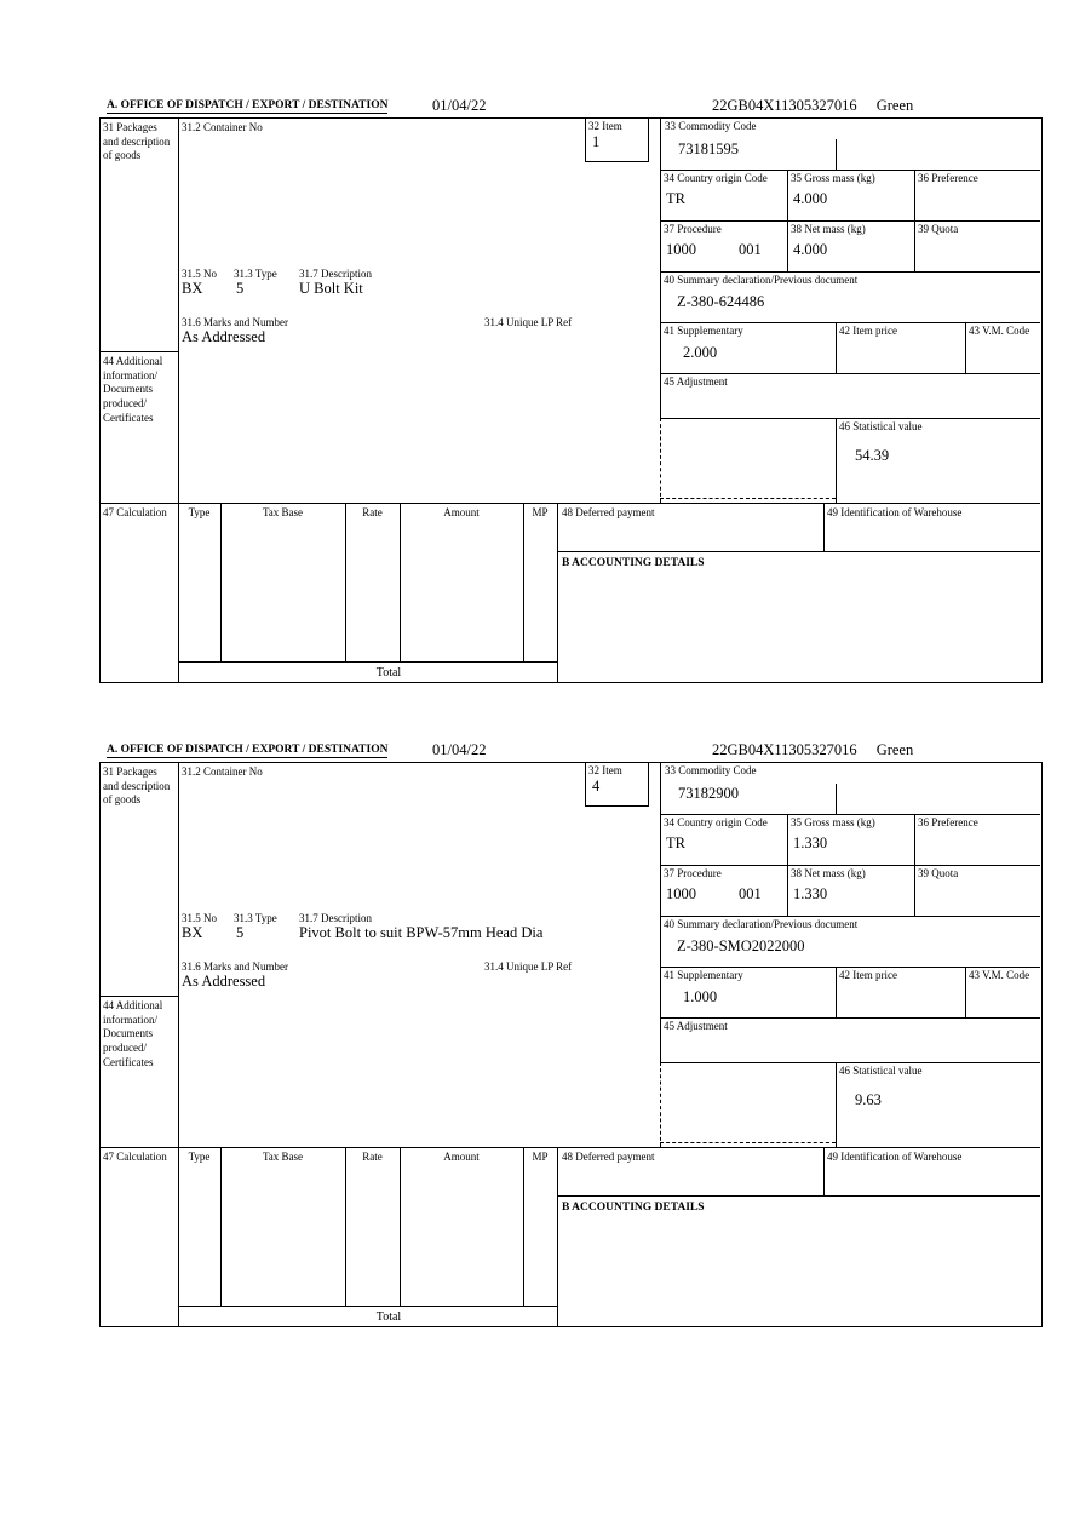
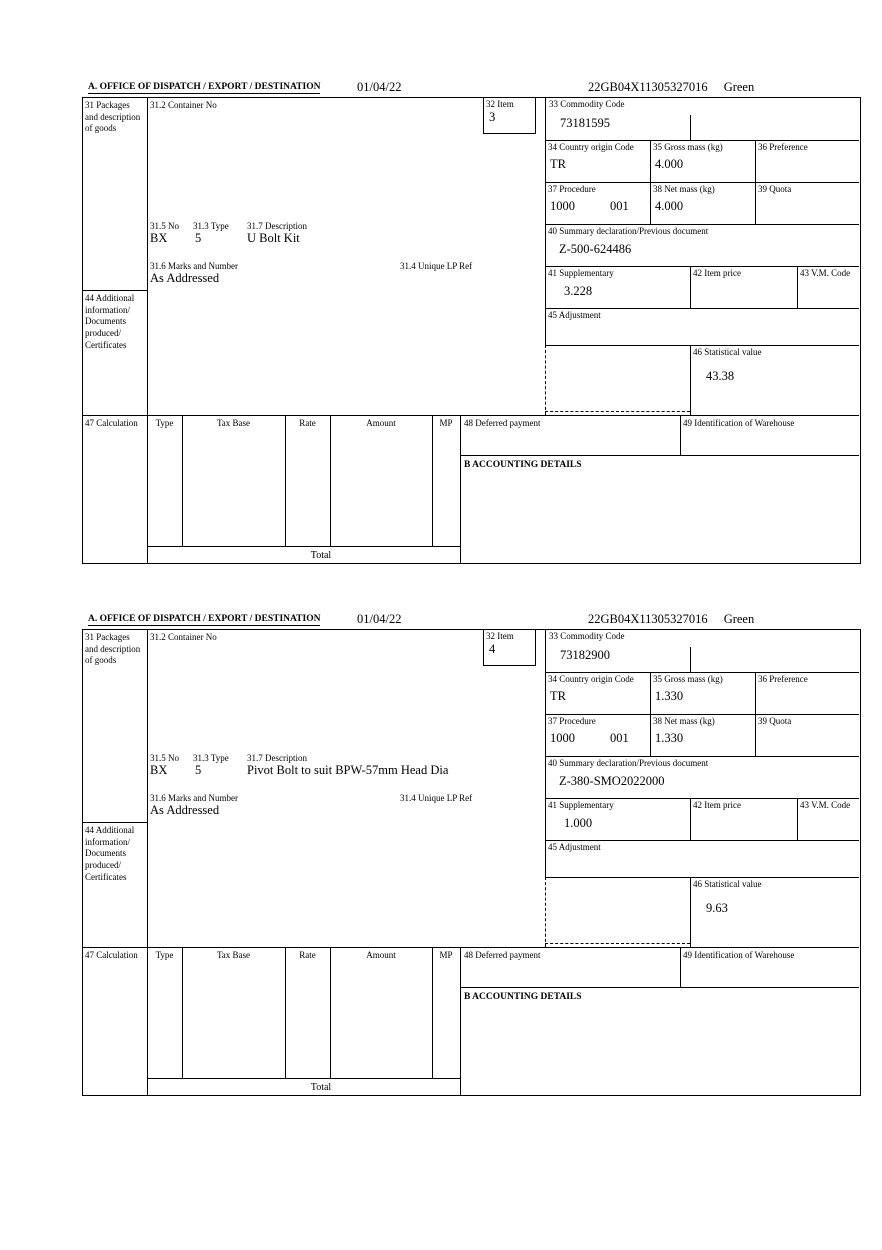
  A. OFFICE OF DISPATCH / EXPORT / DESTINATION
  01/04/22
  22GB04X11305327016 Green
  31 Packages and description of goods
  44 Additional information/ Documents produced/ Certificates
  47 Calculation
  31.2 Container No
  32 Item
- 1
+ 3
  31.5 No
  31.3 Type
  31.7 Description
  BX
  5
  U Bolt Kit
  31.6 Marks and Number
  31.4 Unique LP Ref
  As Addressed
  33 Commodity Code
  73181595
  34 Country origin Code
  TR
  35 Gross mass (kg)
  4.000
  36 Preference
  37 Procedure
  1000
  001
  38 Net mass (kg)
  4.000
  39 Quota
  40 Summary declaration/Previous document
- Z-380-624486
+ Z-500-624486
  41 Supplementary
- 2.000
+ 3.228
  42 Item price
  43 V.M. Code
  45 Adjustment
  46 Statistical value
- 54.39
+ 43.38
  Type
  Tax Base
  Rate
  Amount
  MP
  48 Deferred payment
  49 Identification of Warehouse
  B ACCOUNTING DETAILS
  Total
  A. OFFICE OF DISPATCH / EXPORT / DESTINATION
  01/04/22
  22GB04X11305327016 Green
  31 Packages and description of goods
  44 Additional information/ Documents produced/ Certificates
  47 Calculation
  31.2 Container No
  32 Item
  4
  31.5 No
  31.3 Type
  31.7 Description
  BX
  5
  Pivot Bolt to suit BPW-57mm Head Dia
  31.6 Marks and Number
  31.4 Unique LP Ref
  As Addressed
  33 Commodity Code
  73182900
  34 Country origin Code
  TR
  35 Gross mass (kg)
  1.330
  36 Preference
  37 Procedure
  1000
  001
  38 Net mass (kg)
  1.330
  39 Quota
  40 Summary declaration/Previous document
  Z-380-SMO2022000
  41 Supplementary
  1.000
  42 Item price
  43 V.M. Code
  45 Adjustment
  46 Statistical value
  9.63
  Type
  Tax Base
  Rate
  Amount
  MP
  48 Deferred payment
  49 Identification of Warehouse
  B ACCOUNTING DETAILS
  Total
